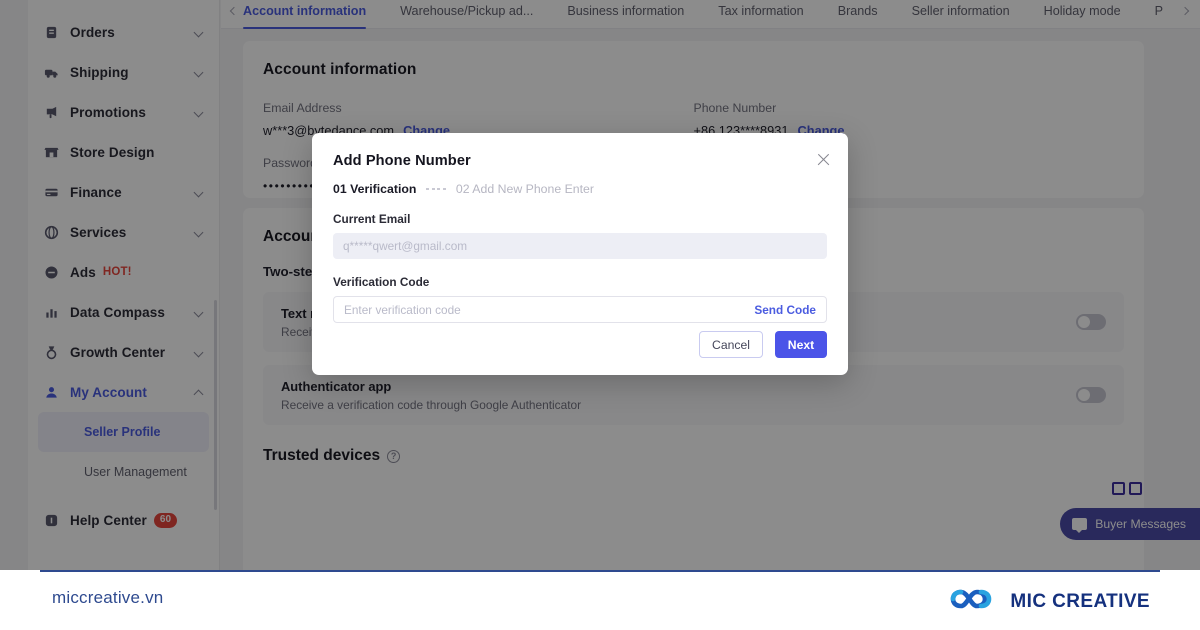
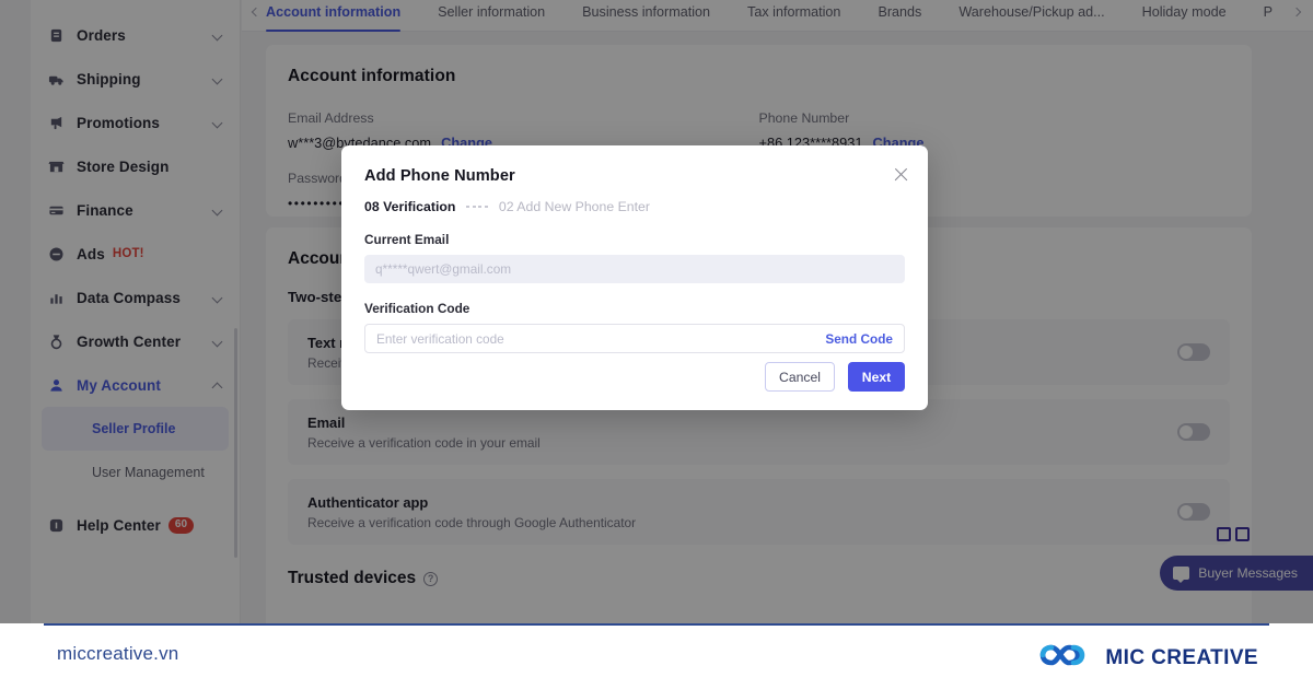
  Orders
  Shipping
  Promotions
  Store Design
  Finance
- Services
  Ads
  HOT!
  Data Compass
  Growth Center
  My Account
  Seller Profile
  User Management
  Help Center
  60
  Account information
- Warehouse/Pickup ad...
+ Seller information
  Business information
  Tax information
  Brands
- Seller information
+ Warehouse/Pickup ad...
  Holiday mode
  P
  Account information
  Email Address
  w***3@bytedance.com
  Change
  Phone Number
  +86 123****8931
  Change
  Passwor
  ••••••••
+ Email
+ Receive a verification code in your email
  Authenticator app
  Receive a verification code through Google Authenticator
  Trusted devices
  ?
  Buyer Messages
  Add Phone Number
- 01 Verification
+ 08 Verification
  02 Add New Phone Enter
  Current Email
  q*****qwert@gmail.com
  Verification Code
  Enter verification code
  Send Code
  Cancel
  Next
  miccreative.vn
  MIC CREATIVE
